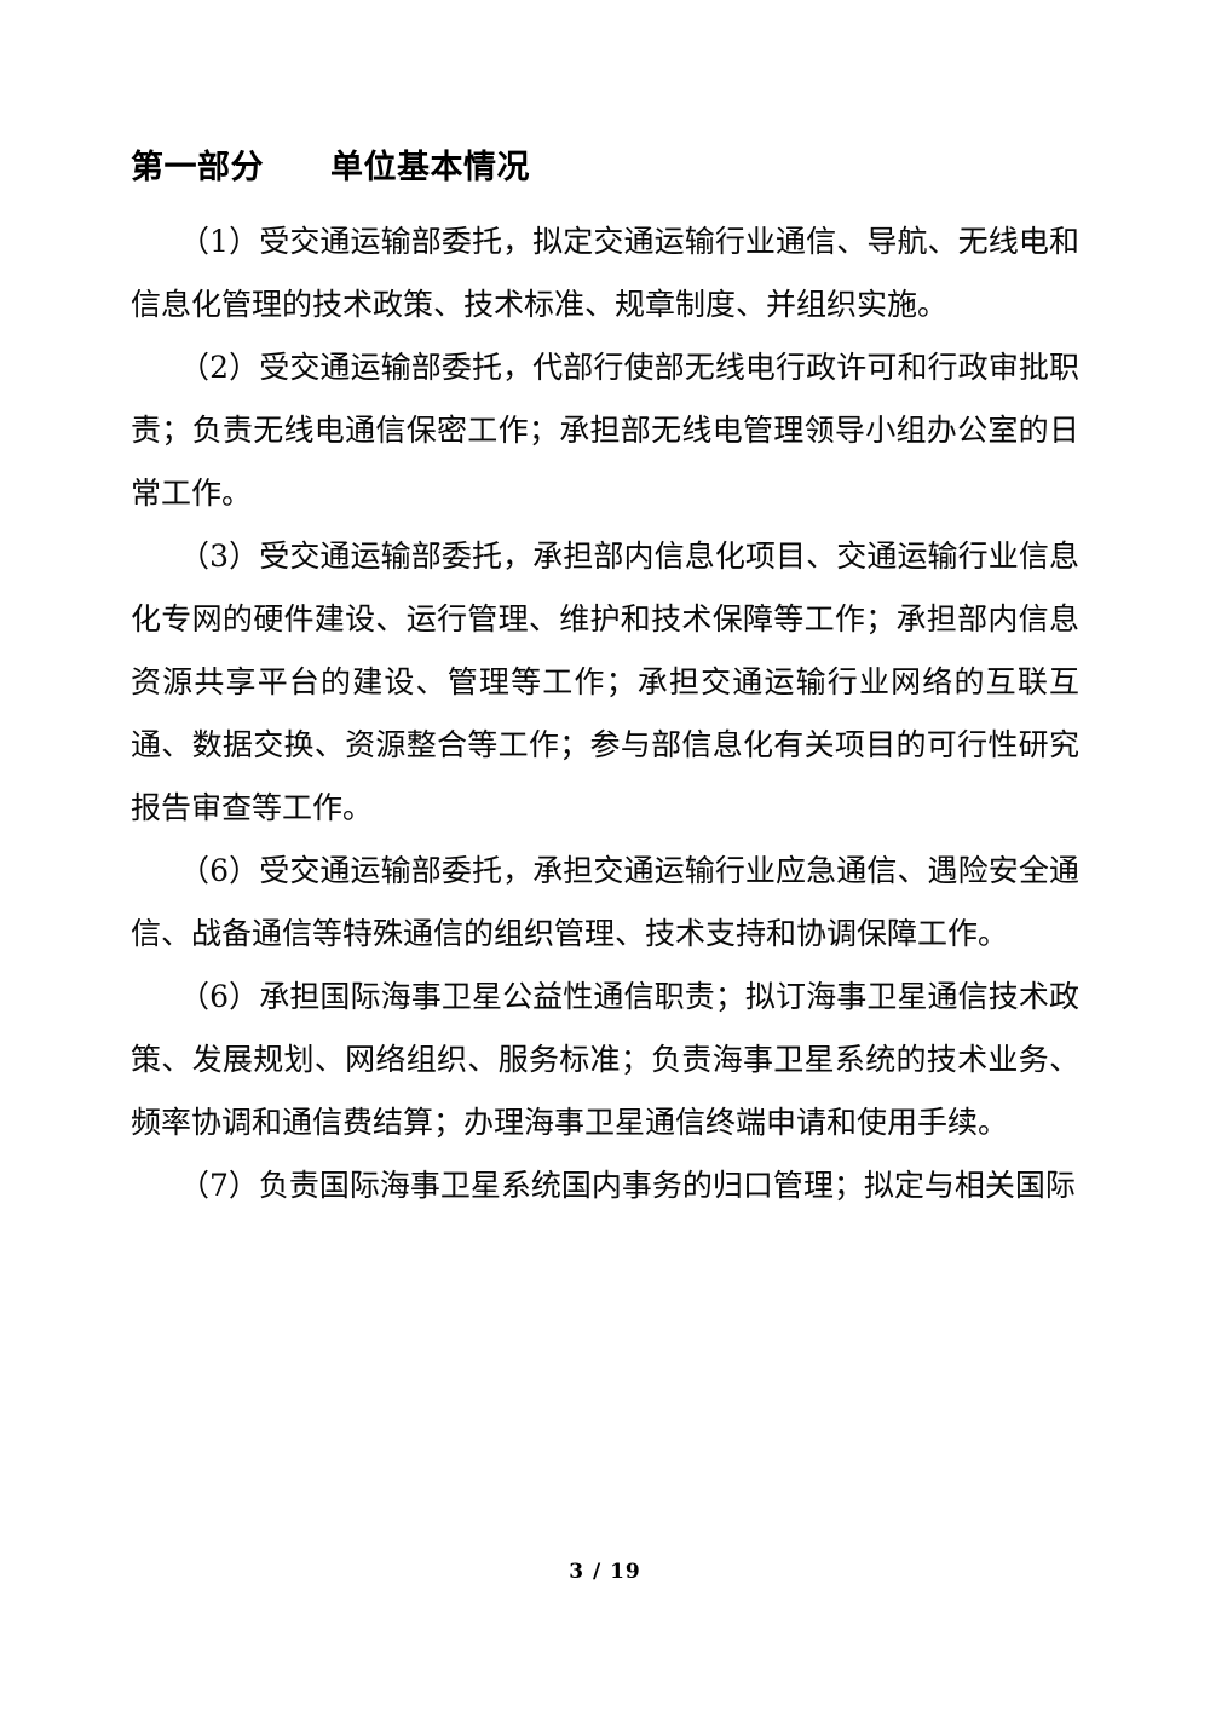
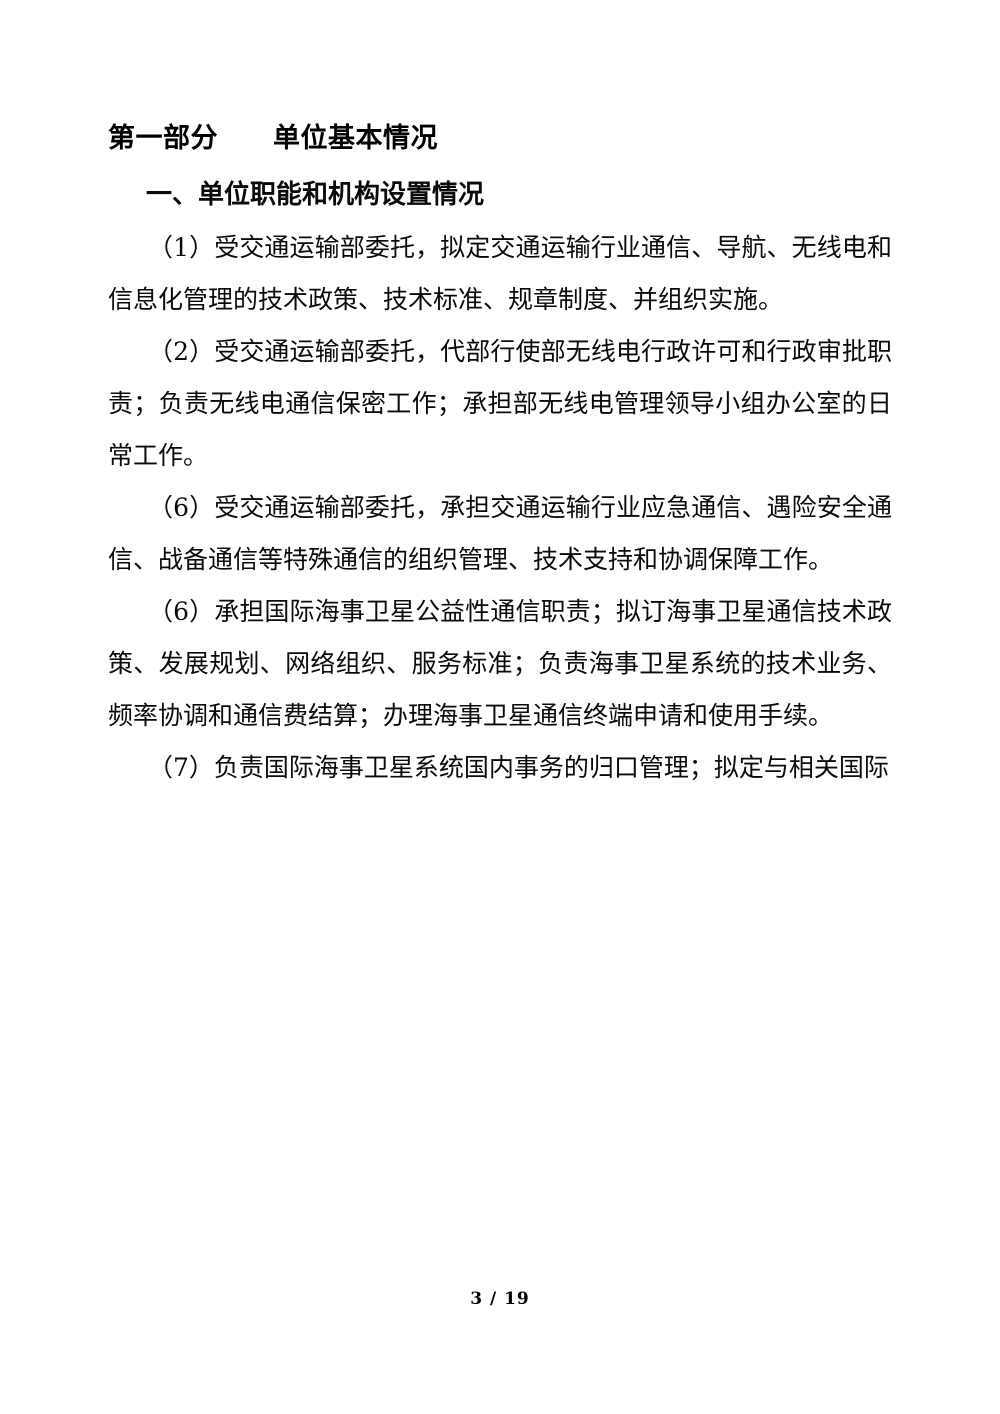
  第一部分 单位基本情况
+ 一、单位职能和机构设置情况
  （1）受交通运输部委托，拟定交通运输行业通信、导航、无线电和信息化管理的技术政策、技术标准、规章制度、并组织实施。
  （2）受交通运输部委托，代部行使部无线电行政许可和行政审批职责；负责无线电通信保密工作；承担部无线电管理领导小组办公室的日常工作。
- （3）受交通运输部委托，承担部内信息化项目、交通运输行业信息化专网的硬件建设、运行管理、维护和技术保障等工作；承担部内信息资源共享平台的建设、管理等工作；承担交通运输行业网络的互联互通、数据交换、资源整合等工作；参与部信息化有关项目的可行性研究报告审查等工作。
  （6）受交通运输部委托，承担交通运输行业应急通信、遇险安全通信、战备通信等特殊通信的组织管理、技术支持和协调保障工作。
  （6）承担国际海事卫星公益性通信职责；拟订海事卫星通信技术政策、发展规划、网络组织、服务标准；负责海事卫星系统的技术业务、频率协调和通信费结算；办理海事卫星通信终端申请和使用手续。
  （7）负责国际海事卫星系统国内事务的归口管理；拟定与相关国际
  3 / 19
